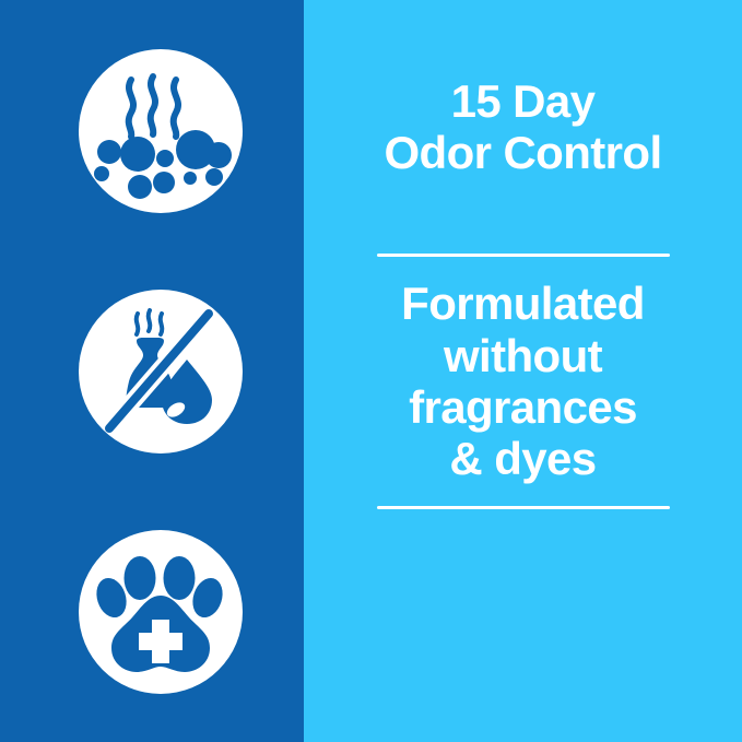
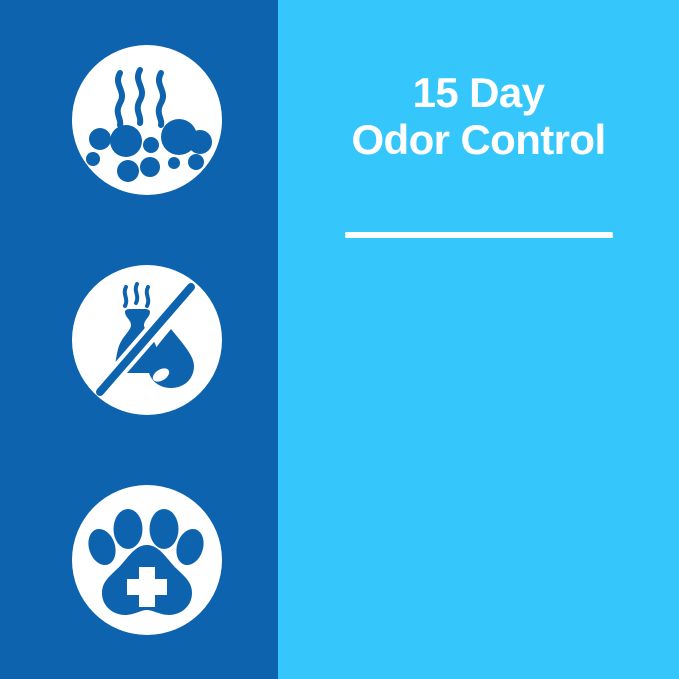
  15 Day
  Odor Control
- Formulated
- without
- fragrances
- & dyes
